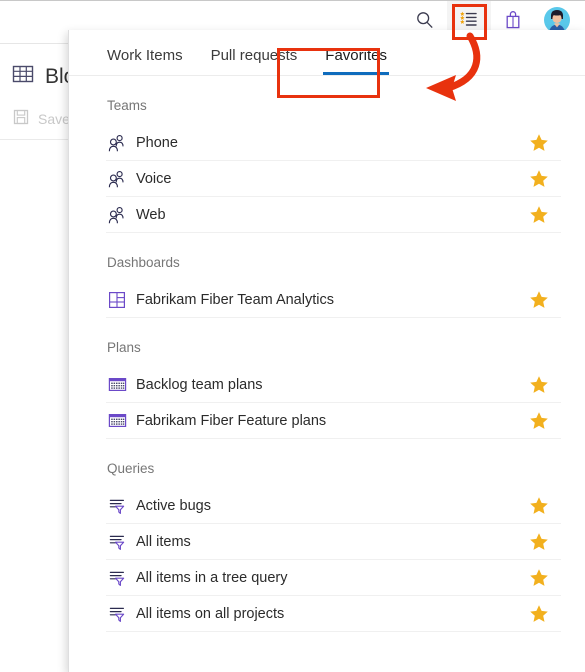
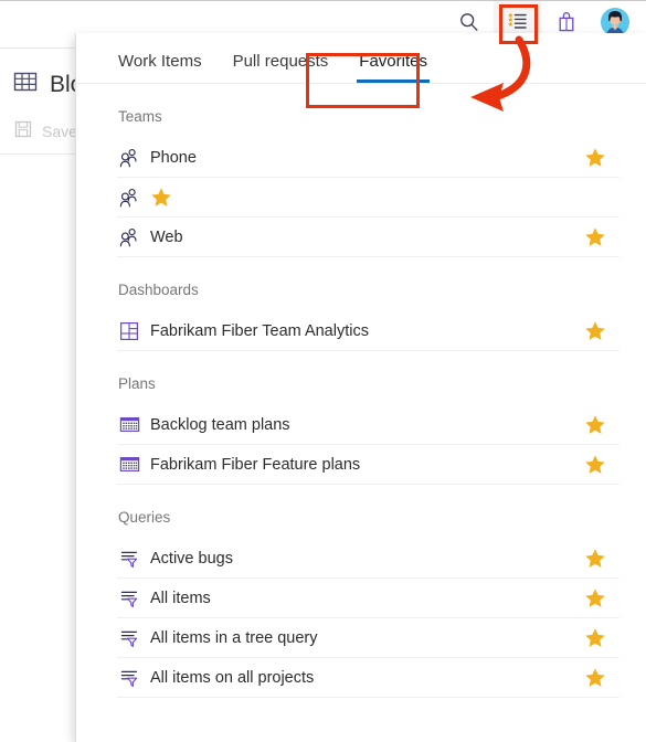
  Save
  Work Items
  Pull requests
  Favorites
  Teams
  Phone
- Voice
  Web
  Dashboards
  Fabrikam Fiber Team Analytics
  Plans
  Backlog team plans
  Fabrikam Fiber Feature plans
  Queries
  Active bugs
  All items
  All items in a tree query
  All items on all projects
